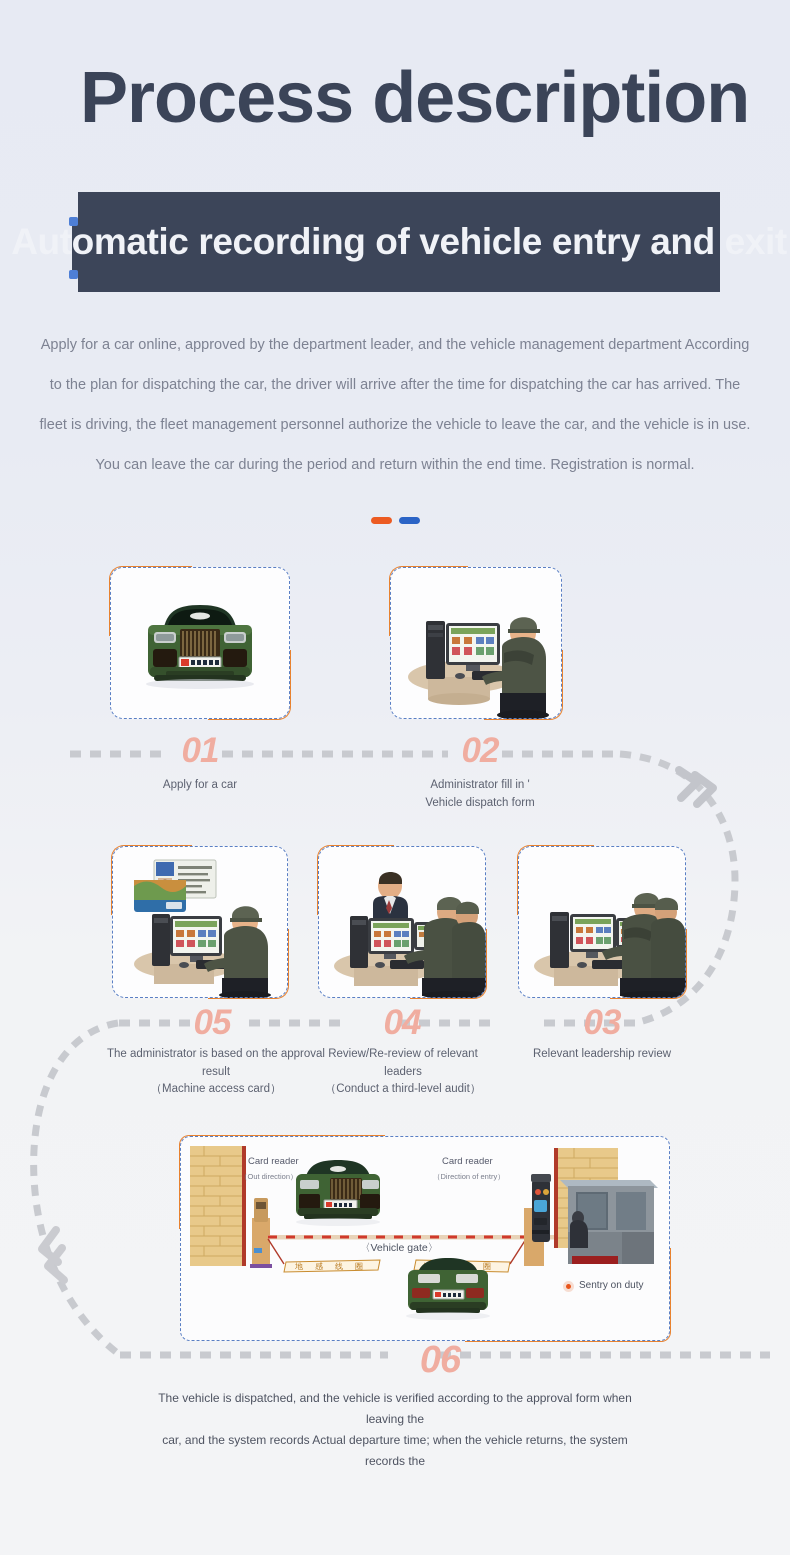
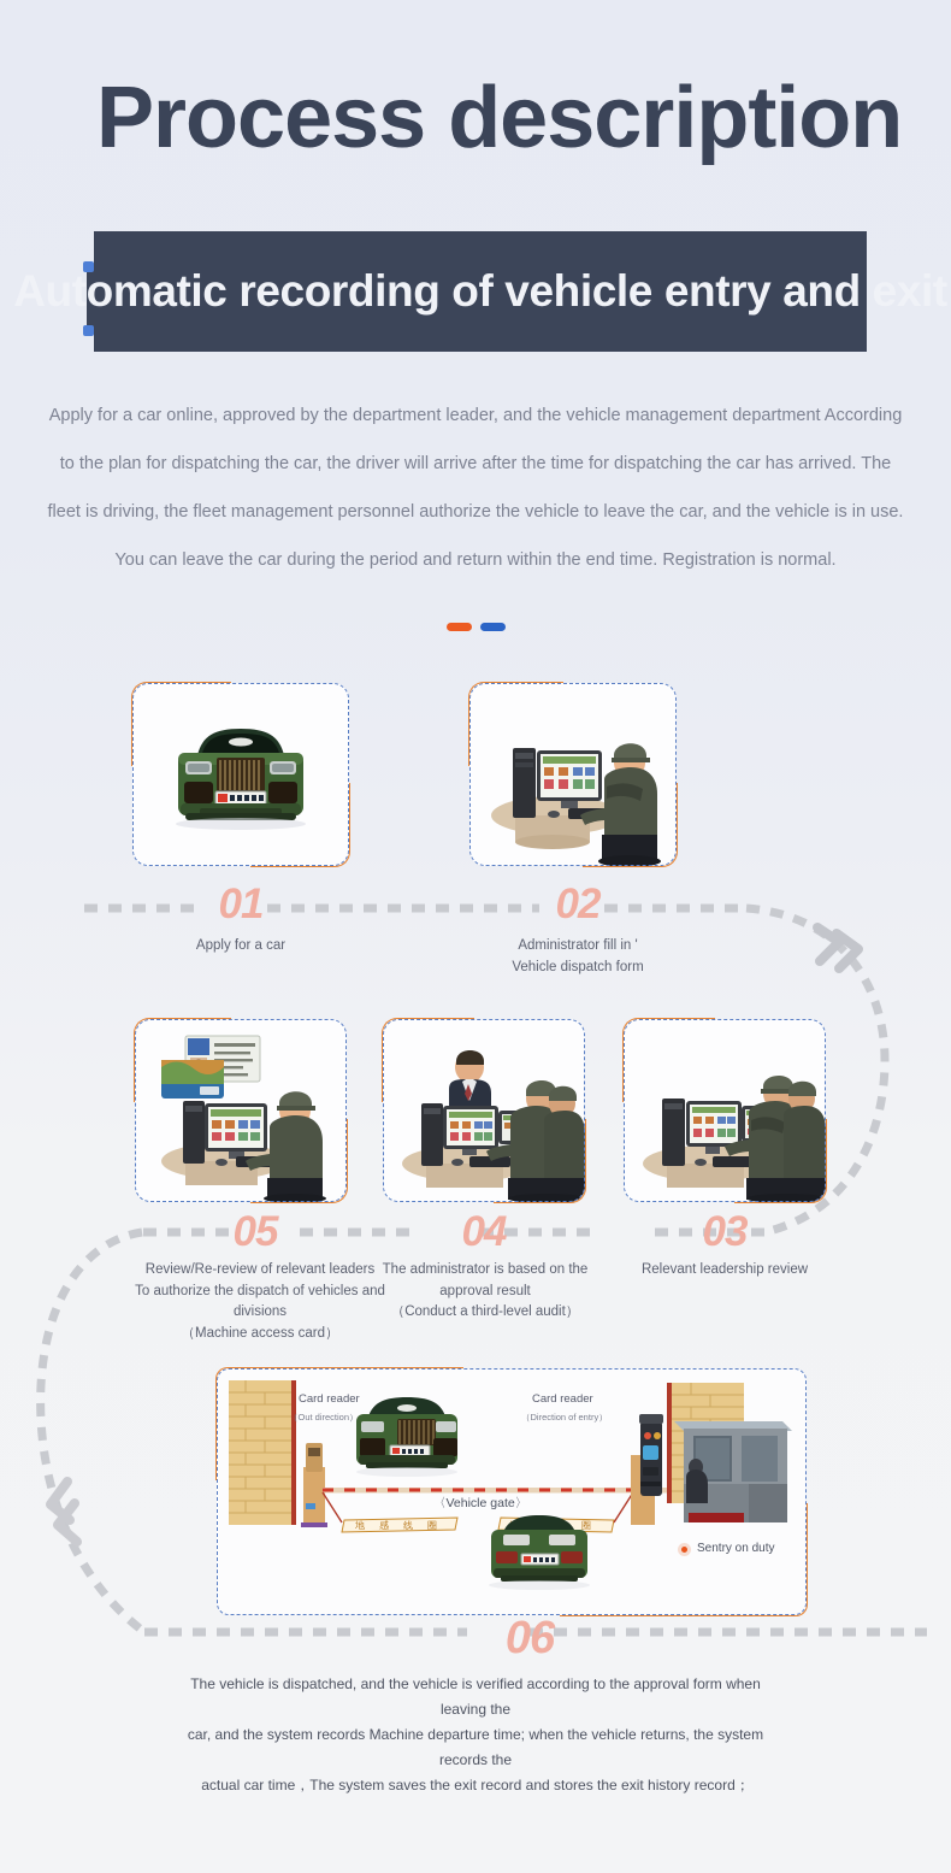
  Process description
  omatic recording of vehicle entry and
  Apply for a car online, approved by the department leader, and the vehicle management department According to the plan for dispatching the car, the driver will arrive after the time for dispatching the car has arrived. The fleet is driving, the fleet management personnel authorize the vehicle to leave the car, and the vehicle is in use. You can leave the car during the period and return within the end time. Registration is normal.
  01
  Apply for a car
  02
  Administrator fill in '
  Vehicle dispatch form
  05
- The administrator is based on the approval result
+ Review/Re-review of relevant leaders
+ To authorize the dispatch of vehicles and divisions
  （Machine access card）
  04
- Review/Re-review of relevant leaders
+ The administrator is based on the approval result
  （Conduct a third-level audit）
  03
  Relevant leadership review
  地
  感
  线
  圈
  圈
  Card reader
  （Out direction）
  Card reader
  （Direction of entry）
  〈Vehicle gate〉
  Sentry on duty
  06
  The vehicle is dispatched, and the vehicle is verified according to the approval form when leaving the
- car, and the system records Actual departure time; when the vehicle returns, the system records the
+ car, and the system records Machine departure time; when the vehicle returns, the system records the
+ actual car time，The system saves the exit record and stores the exit history record；
